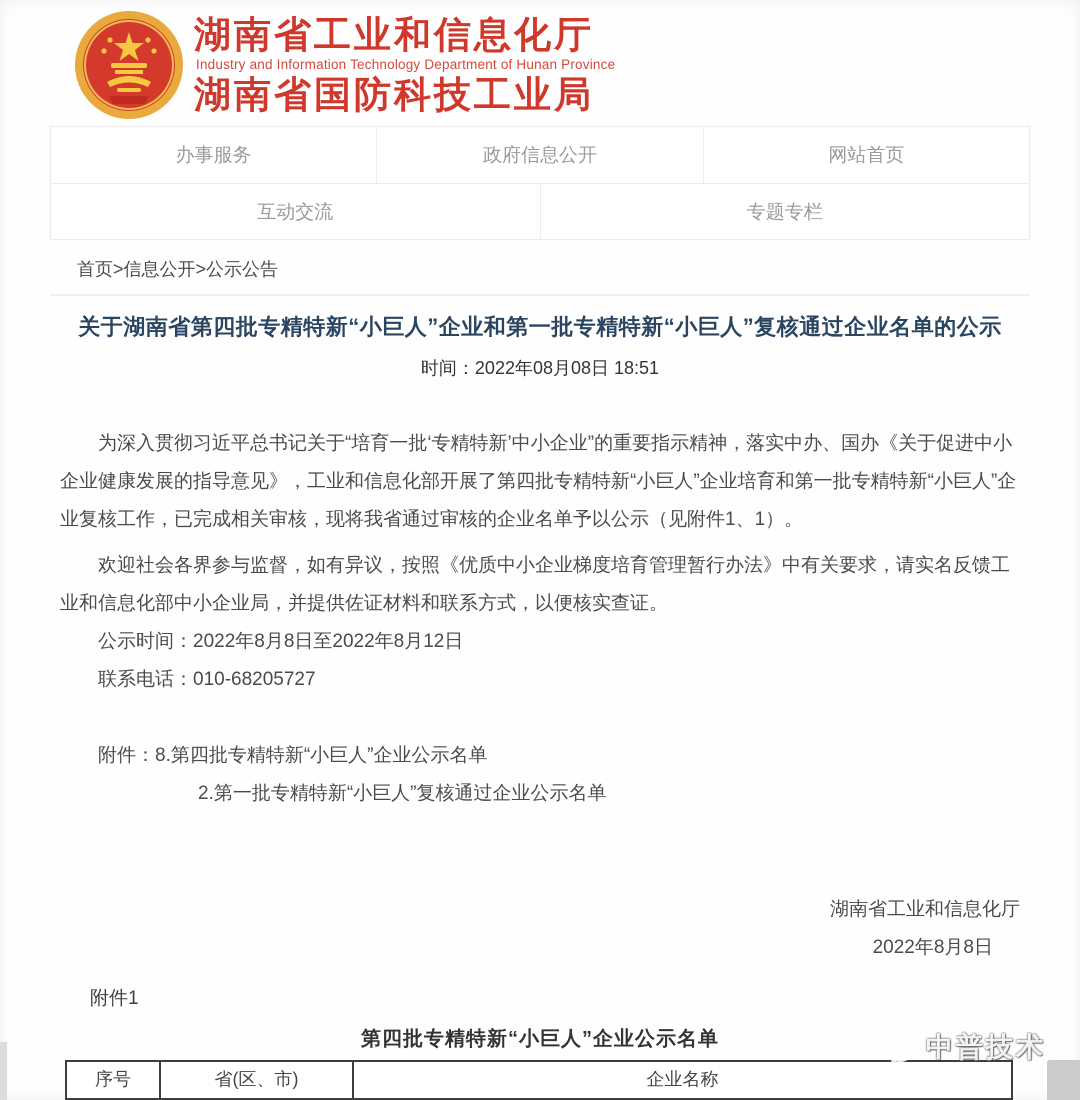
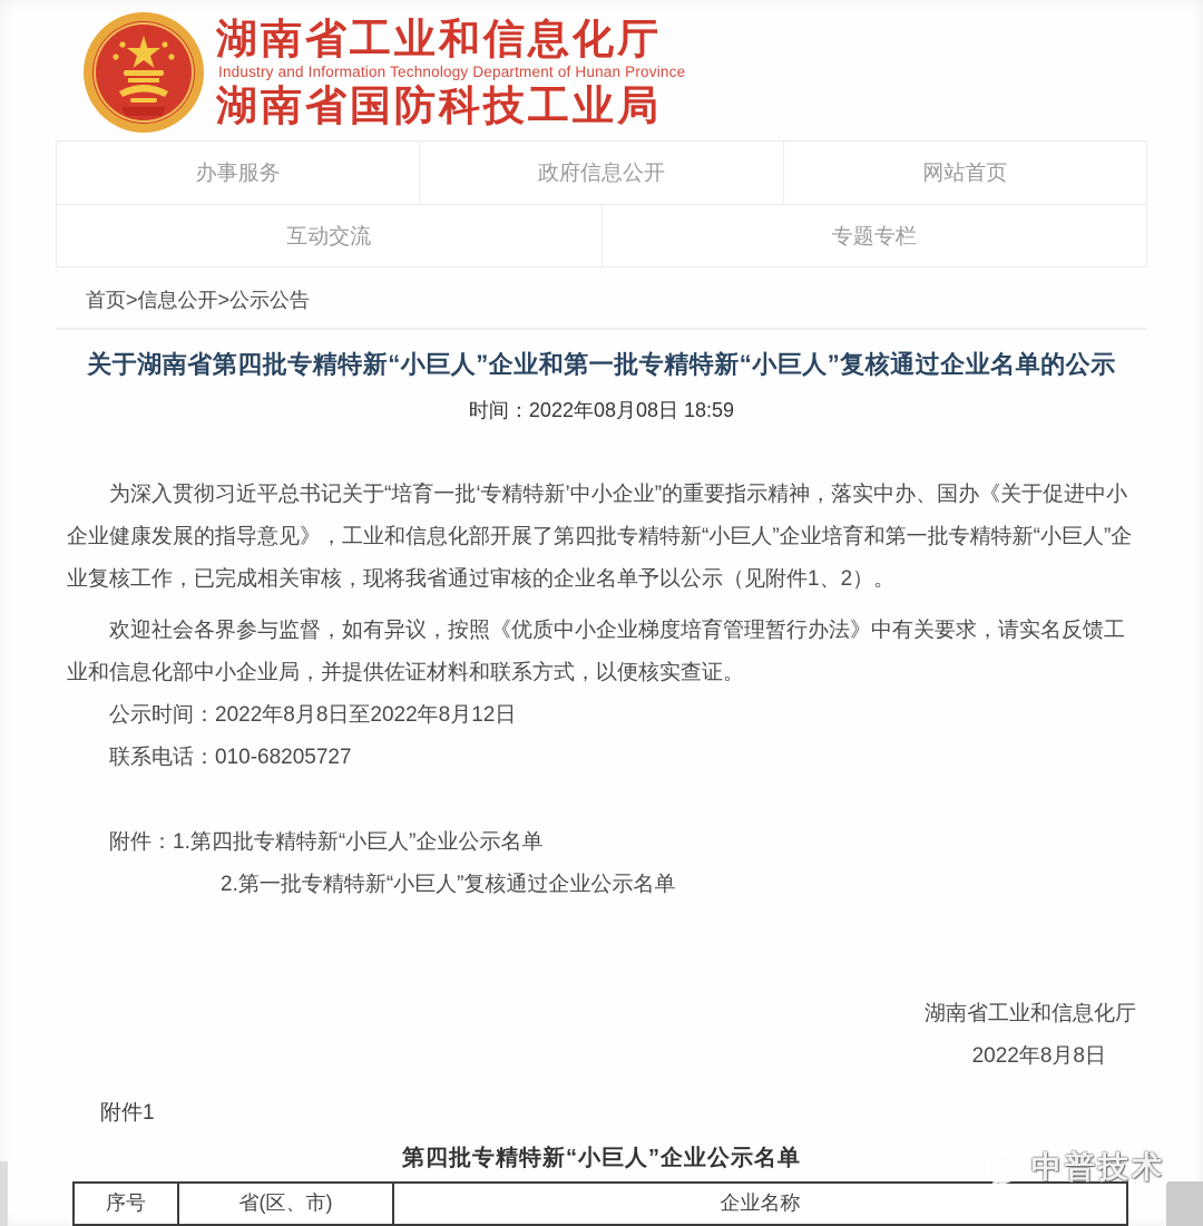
  湖南省工业和信息化厅
  Industry and Information Technology Department of Hunan Province
  湖南省国防科技工业局
  办事服务
  政府信息公开
  网站首页
  互动交流
  专题专栏
  首页>信息公开>公示公告
  关于湖南省第四批专精特新“小巨人”企业和第一批专精特新“小巨人”复核通过企业名单的公示
- 时间：2022年08月08日 18:51
+ 时间：2022年08月08日 18:59
- 为深入贯彻习近平总书记关于“培育一批‘专精特新’中小企业”的重要指示精神，落实中办、国办《关于促进中小企业健康发展的指导意见》，工业和信息化部开展了第四批专精特新“小巨人”企业培育和第一批专精特新“小巨人”企业复核工作，已完成相关审核，现将我省通过审核的企业名单予以公示（见附件1、1）。
+ 为深入贯彻习近平总书记关于“培育一批‘专精特新’中小企业”的重要指示精神，落实中办、国办《关于促进中小企业健康发展的指导意见》，工业和信息化部开展了第四批专精特新“小巨人”企业培育和第一批专精特新“小巨人”企业复核工作，已完成相关审核，现将我省通过审核的企业名单予以公示（见附件1、2）。
  欢迎社会各界参与监督，如有异议，按照《优质中小企业梯度培育管理暂行办法》中有关要求，请实名反馈工业和信息化部中小企业局，并提供佐证材料和联系方式，以便核实查证。
  公示时间：2022年8月8日至2022年8月12日
  联系电话：010-68205727
- 附件：8.第四批专精特新“小巨人”企业公示名单
+ 附件：1.第四批专精特新“小巨人”企业公示名单
  2.第一批专精特新“小巨人”复核通过企业公示名单
  湖南省工业和信息化厅
  2022年8月8日
  附件1
  第四批专精特新“小巨人”企业公示名单
  序号	省(区、市)	企业名称
  中普技术
